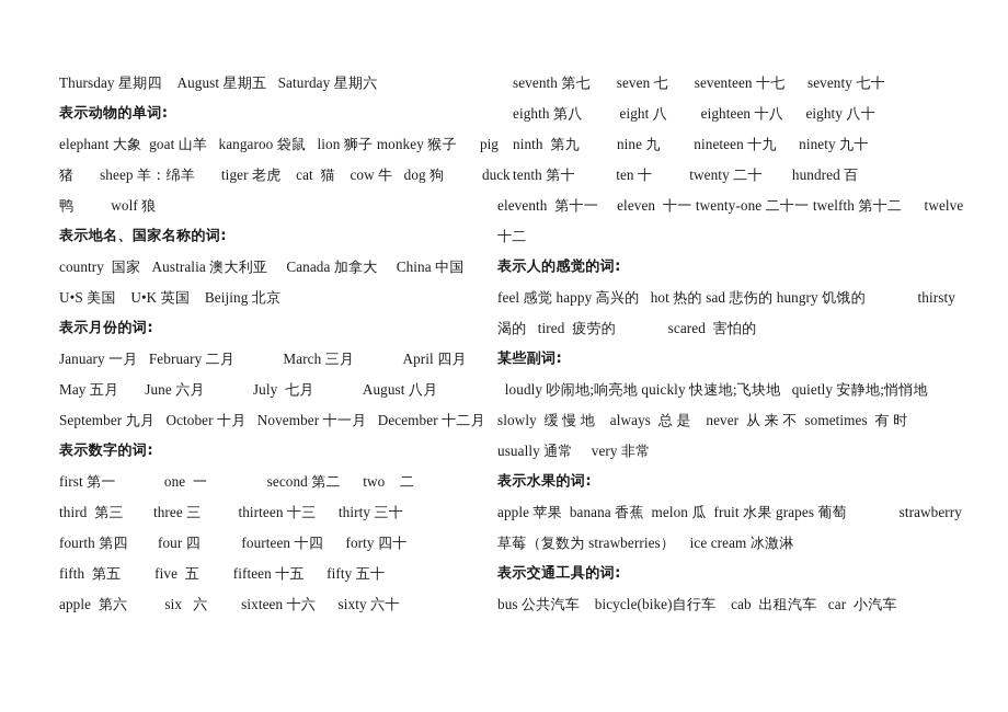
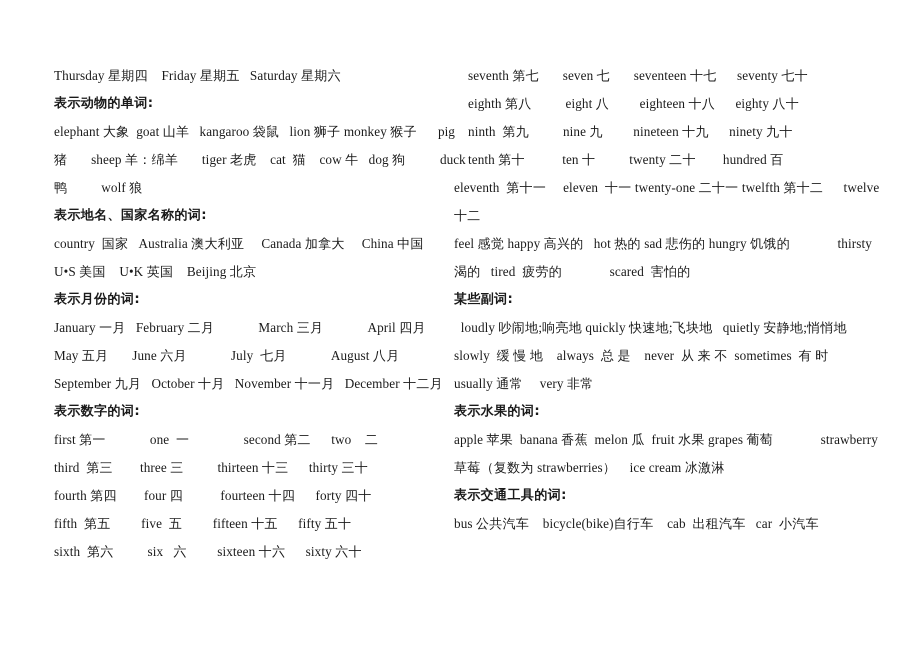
- Thursday 星期四 August 星期五 Saturday 星期六
+ Thursday 星期四 Friday 星期五 Saturday 星期六
  表示动物的单词:
  elephant 大象 goat 山羊 kangaroo 袋鼠 lion 狮子 monkey 猴子
  猪 sheep 羊：绵羊 tiger 老虎 cat 猫 cow 牛 dog 狗
  鸭 wolf 狼
  表示地名、国家名称的词:
  country 国家 Australia 澳大利亚 Canada 加拿大 China 中国
  U•S 美国 U•K 英国 Beijing 北京
  表示月份的词:
  January 一月 February 二月 March 三月 April 四月
  May 五月 June 六月 July 七月 August 八月
  September 九月 October 十月 November 十一月 December 十二月
  表示数字的词:
  first 第一 one 一 second 第二 two 二
  third 第三 three 三 thirteen 十三 thirty 三十
  fourth 第四 four 四 fourteen 十四 forty 四十
  fifth 第五 five 五 fifteen 十五 fifty 五十
- apple 第六 six 六 sixteen 十六 sixty 六十
+ sixth 第六 six 六 sixteen 十六 sixty 六十
  pig
  duck
  seventh 第七 seven 七 seventeen 十七 seventy 七十
  eighth 第八 eight 八 eighteen 十八 eighty 八十
  ninth 第九 nine 九 nineteen 十九 ninety 九十
  tenth 第十 ten 十 twenty 二十 hundred 百
  eleventh 第十一 eleven 十一 twenty-one 二十一 twelfth 第十二 twelve
  十二
- 表示人的感觉的词:
  feel 感觉 happy 高兴的 hot 热的 sad 悲伤的 hungry 饥饿的 thirsty
  渴的 tired 疲劳的 scared 害怕的
  某些副词:
  loudly 吵闹地;响亮地 quickly 快速地;飞块地 quietly 安静地;悄悄地
  slowly 缓 慢 地 always 总 是 never 从 来 不 sometimes 有 时
  usually 通常 very 非常
  表示水果的词:
  apple 苹果 banana 香蕉 melon 瓜 fruit 水果 grapes 葡萄 strawberry
  草莓（复数为 strawberries） ice cream 冰激淋
  表示交通工具的词:
  bus 公共汽车 bicycle(bike)自行车 cab 出租汽车 car 小汽车
